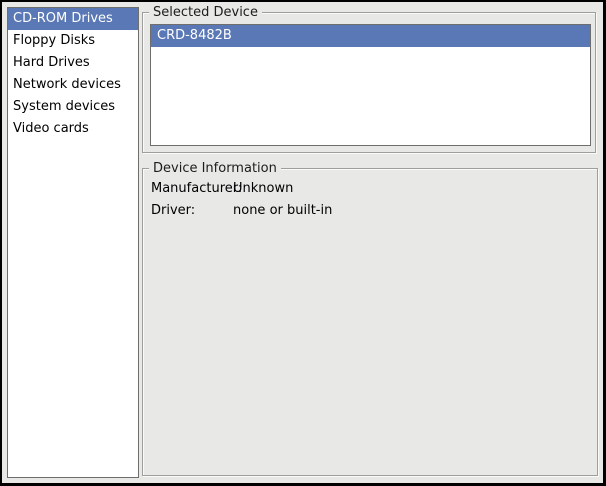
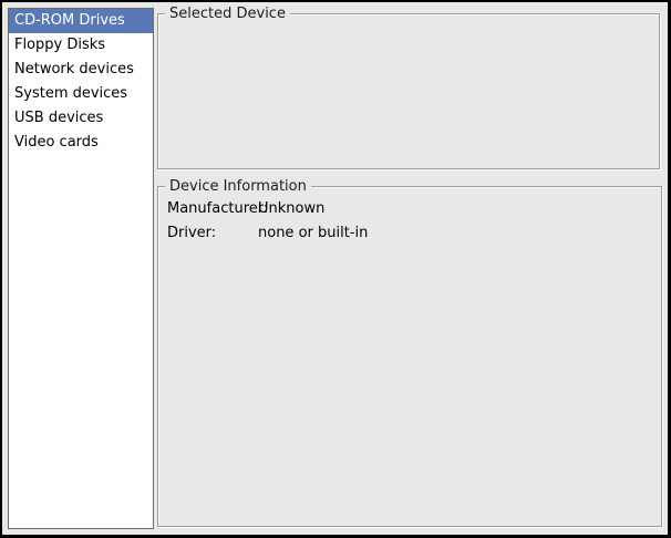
  CD-ROM Drives
  Floppy Disks
- Hard Drives
  Network devices
  System devices
+ USB devices
  Video cards
  Selected Device
- CRD-8482B
  Device Information
  Manufacture
  Unknown
  Driver:
  none or built-in
